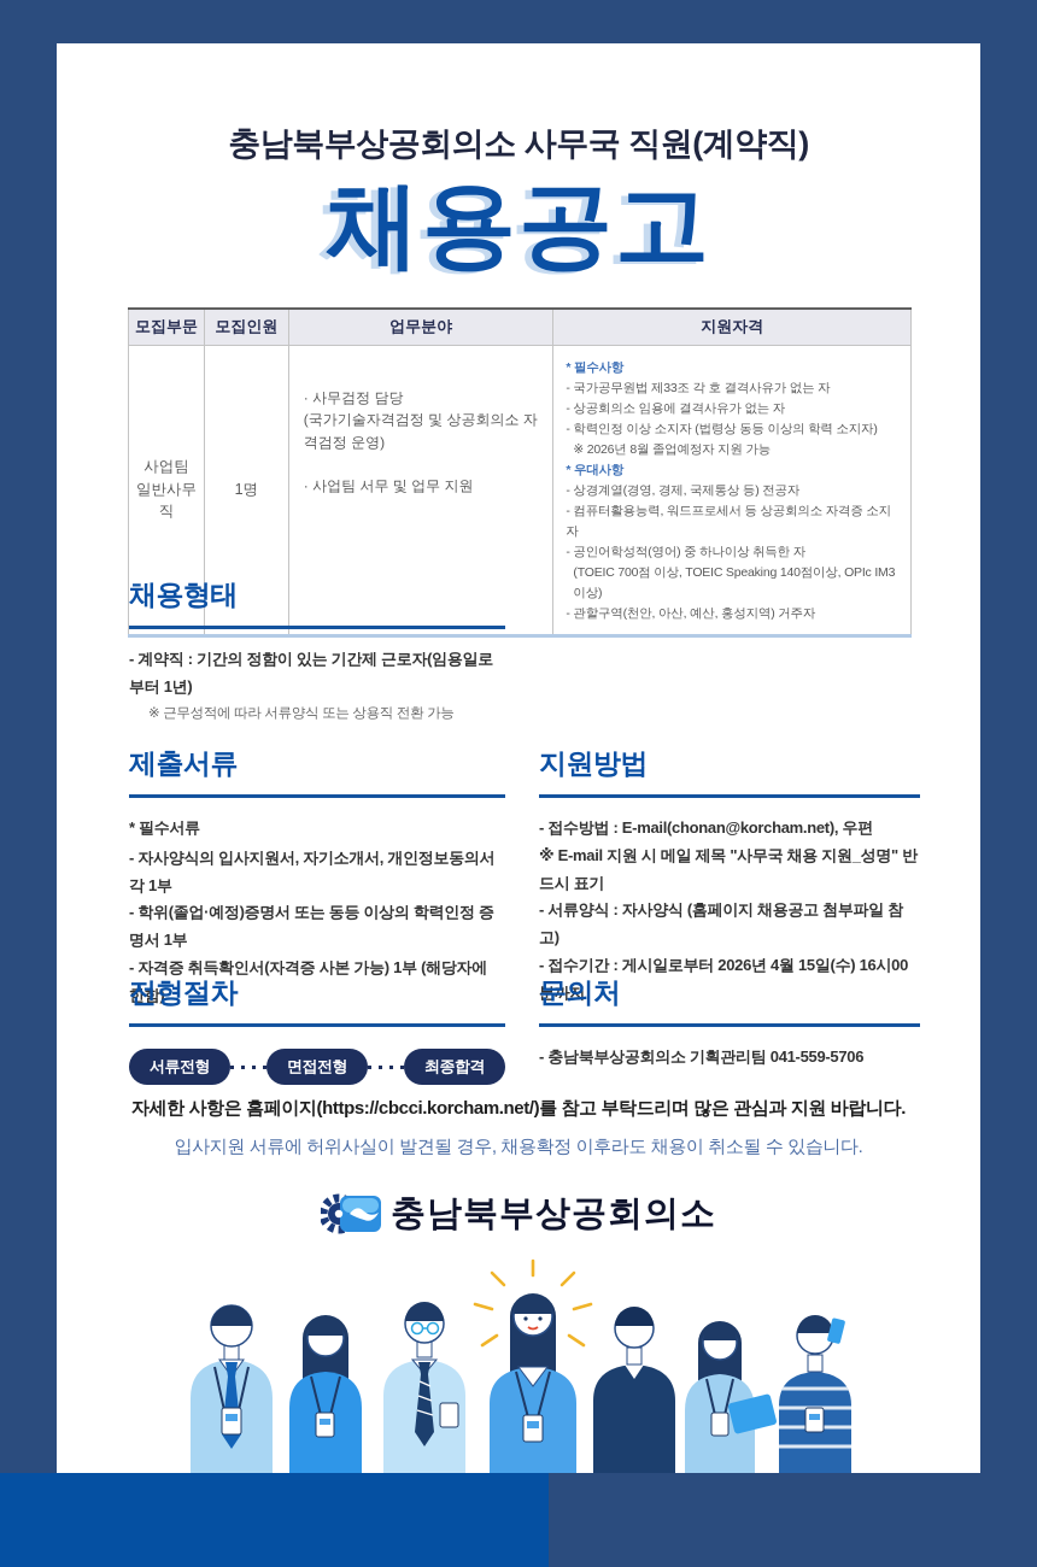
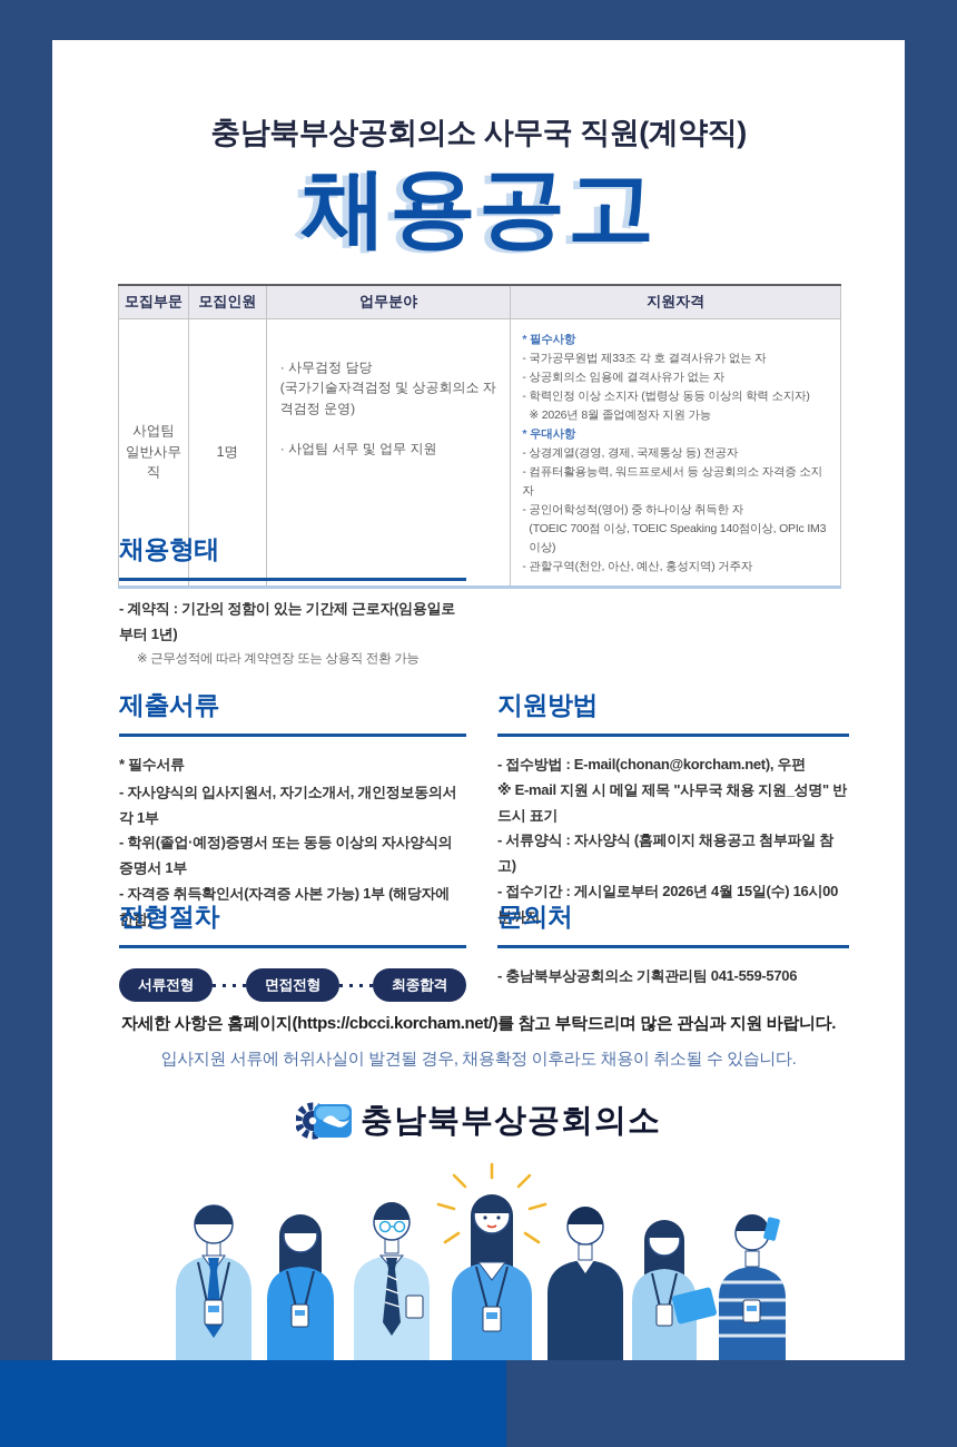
  충남북부상공회의소 사무국 직원(계약직)
  채용공고
  모집부문	모집인원	업무분야	지원자격
  사업팀 일반사무직	1명	· 사무검정 담당 (국가기술자격검정 및 상공회의소 자격검정 운영) · 사업팀 서무 및 업무 지원	* 필수사항 - 국가공무원법 제33조 각 호 결격사유가 없는 자 - 상공회의소 임용에 결격사유가 없는 자 - 학력인정 이상 소지자 (법령상 동등 이상의 학력 소지자) ※ 2026년 8월 졸업예정자 지원 가능 * 우대사항 - 상경계열(경영, 경제, 국제통상 등) 전공자 - 컴퓨터활용능력, 워드프로세서 등 상공회의소 자격증 소지자 - 공인어학성적(영어) 중 하나이상 취득한 자 (TOEIC 700점 이상, TOEIC Speaking 140점이상, OPIc IM3이상) - 관할구역(천안, 아산, 예산, 홍성지역) 거주자
  채용형태
  - 계약직 : 기간의 정함이 있는 기간제 근로자(임용일로부터 1년)
- ※ 근무성적에 따라 서류양식 또는 상용직 전환 가능
+ ※ 근무성적에 따라 계약연장 또는 상용직 전환 가능
  제출서류
  * 필수서류
  - 자사양식의 입사지원서, 자기소개서, 개인정보동의서 각 1부
- - 학위(졸업·예정)증명서 또는 동등 이상의 학력인정 증명서 1부
+ - 학위(졸업·예정)증명서 또는 동등 이상의 자사양식의 증명서 1부
  - 자격증 취득확인서(자격증 사본 가능) 1부 (해당자에 한함)
  지원방법
  - 접수방법 : E-mail(chonan@korcham.net), 우편
  ※ E-mail 지원 시 메일 제목 "사무국 채용 지원_성명" 반드시 표기
  - 서류양식 : 자사양식 (홈페이지 채용공고 첨부파일 참고)
  - 접수기간 : 게시일로부터 2026년 4월 15일(수) 16시00분까지
  전형절차
  서류전형
  면접전형
  최종합격
  문의처
  - 충남북부상공회의소 기획관리팀 041-559-5706
  자세한 사항은 홈페이지(https://cbcci.korcham.net/)를 참고 부탁드리며 많은 관심과 지원 바랍니다.
  입사지원 서류에 허위사실이 발견될 경우, 채용확정 이후라도 채용이 취소될 수 있습니다.
  충남북부상공회의소
